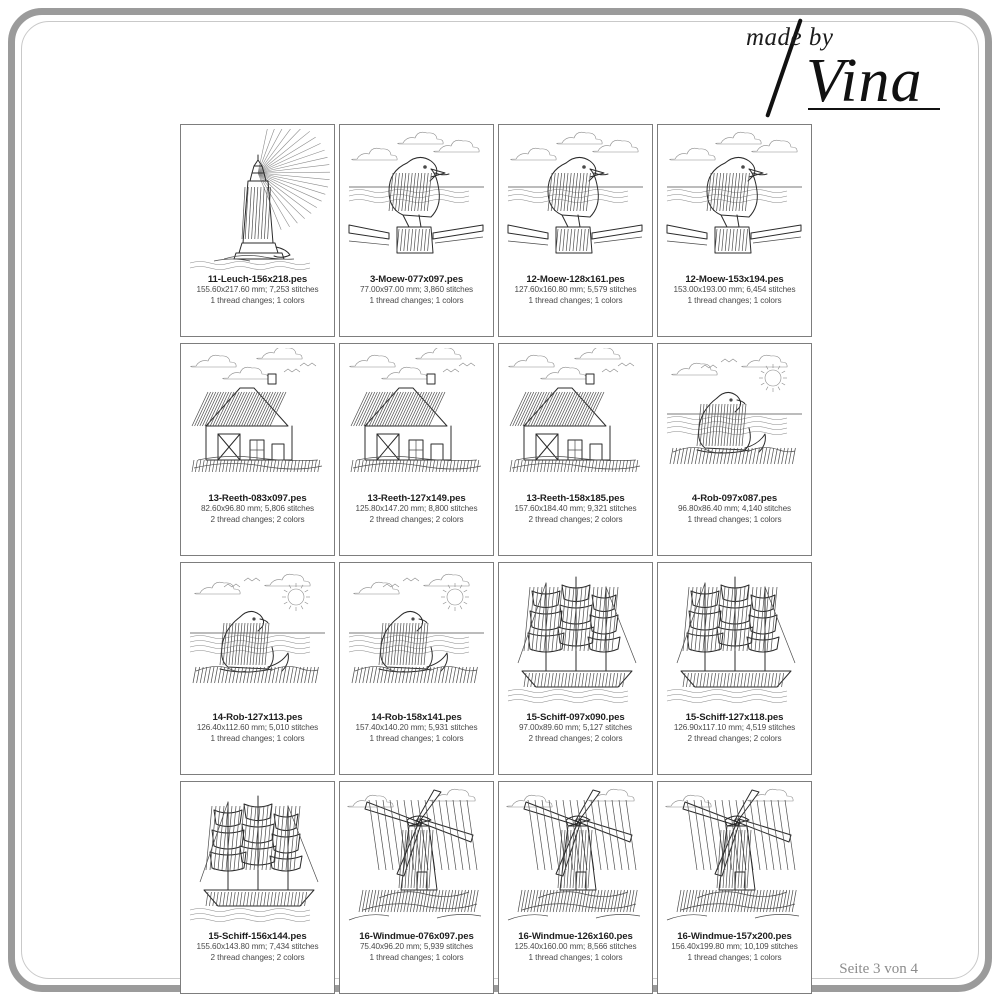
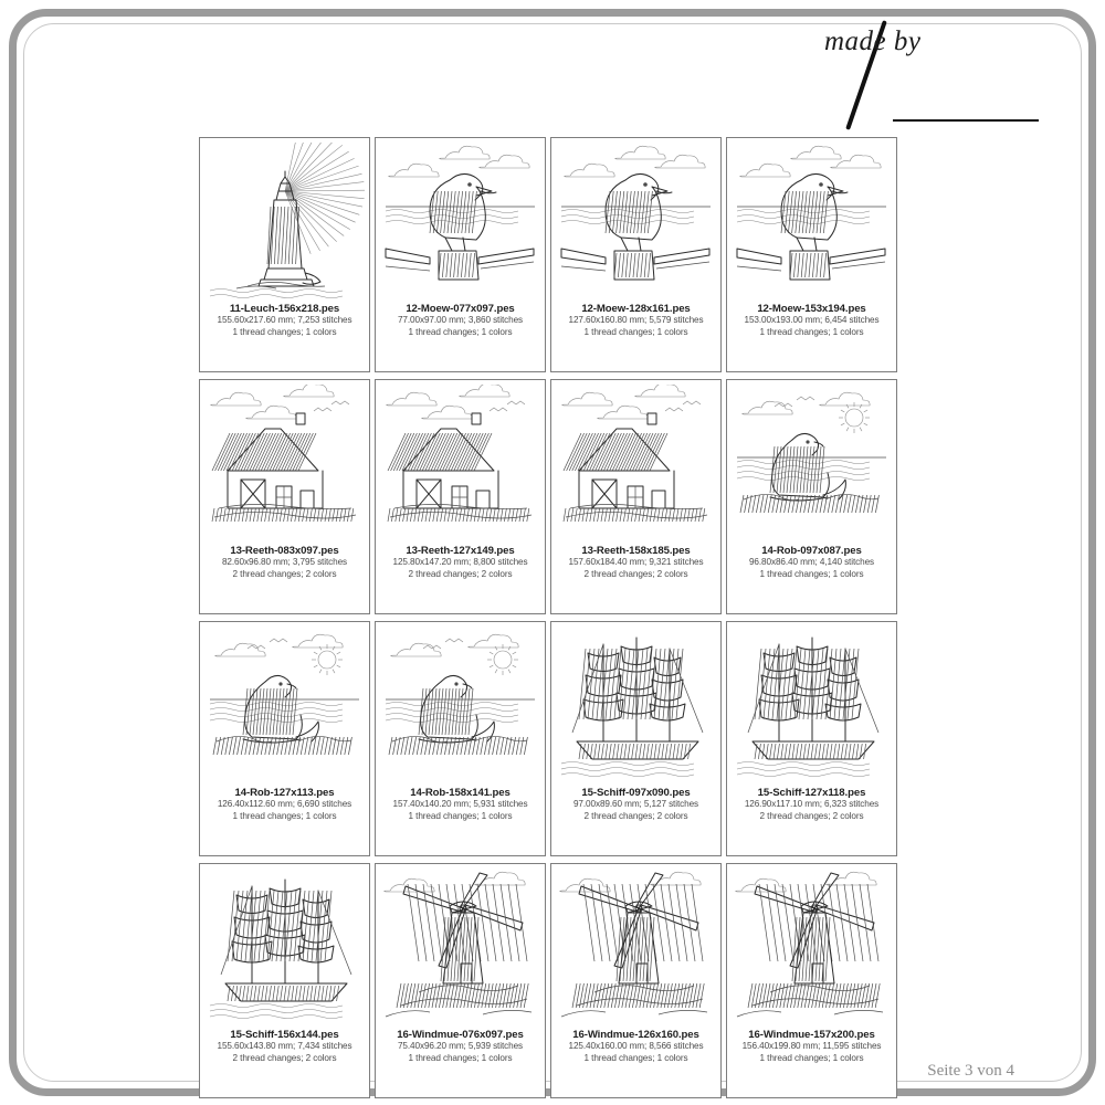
  made by
- Vina
  11-Leuch-156x218.pes
  155.60x217.60 mm; 7,253 stitches
  1 thread changes; 1 colors
- 3-Moew-077x097.pes
+ 12-Moew-077x097.pes
  77.00x97.00 mm; 3,860 stitches
  1 thread changes; 1 colors
  12-Moew-128x161.pes
  127.60x160.80 mm; 5,579 stitches
  1 thread changes; 1 colors
  12-Moew-153x194.pes
  153.00x193.00 mm; 6,454 stitches
  1 thread changes; 1 colors
  13-Reeth-083x097.pes
- 82.60x96.80 mm; 5,806 stitches
+ 82.60x96.80 mm; 3,795 stitches
  2 thread changes; 2 colors
  13-Reeth-127x149.pes
  125.80x147.20 mm; 8,800 stitches
  2 thread changes; 2 colors
  13-Reeth-158x185.pes
  157.60x184.40 mm; 9,321 stitches
  2 thread changes; 2 colors
- 4-Rob-097x087.pes
+ 14-Rob-097x087.pes
  96.80x86.40 mm; 4,140 stitches
  1 thread changes; 1 colors
  14-Rob-127x113.pes
- 126.40x112.60 mm; 5,010 stitches
+ 126.40x112.60 mm; 6,690 stitches
  1 thread changes; 1 colors
  14-Rob-158x141.pes
  157.40x140.20 mm; 5,931 stitches
  1 thread changes; 1 colors
  15-Schiff-097x090.pes
  97.00x89.60 mm; 5,127 stitches
  2 thread changes; 2 colors
  15-Schiff-127x118.pes
- 126.90x117.10 mm; 4,519 stitches
+ 126.90x117.10 mm; 6,323 stitches
  2 thread changes; 2 colors
  15-Schiff-156x144.pes
  155.60x143.80 mm; 7,434 stitches
  2 thread changes; 2 colors
  16-Windmue-076x097.pes
  75.40x96.20 mm; 5,939 stitches
  1 thread changes; 1 colors
  16-Windmue-126x160.pes
  125.40x160.00 mm; 8,566 stitches
  1 thread changes; 1 colors
  16-Windmue-157x200.pes
- 156.40x199.80 mm; 10,109 stitches
+ 156.40x199.80 mm; 11,595 stitches
  1 thread changes; 1 colors
  Seite 3 von 4
